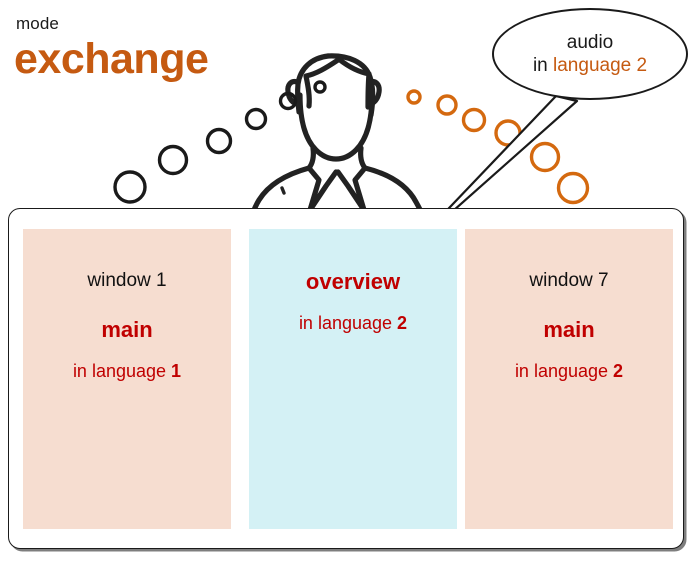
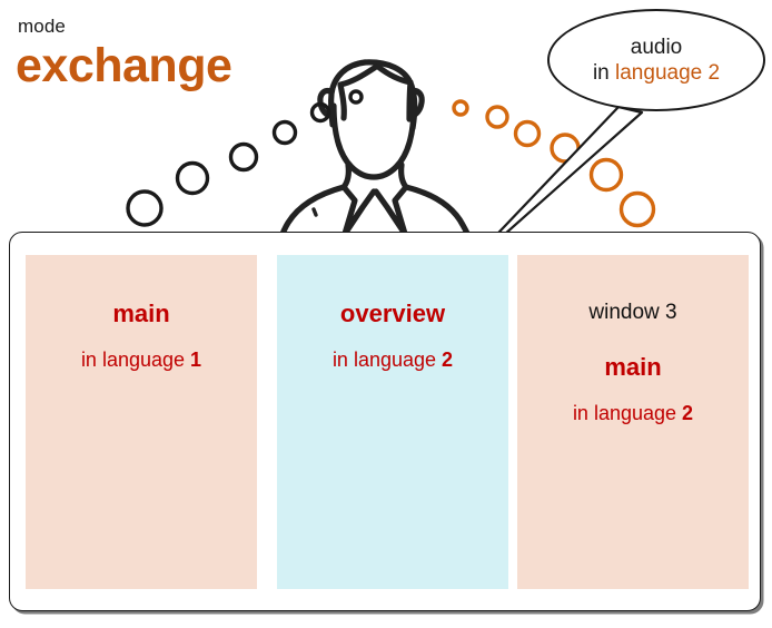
  mode
  exchange
  audio
  in language 2
- window 1
  main
  in language 1
  overview
  in language 2
- window 7
+ window 3
  main
  in language 2
